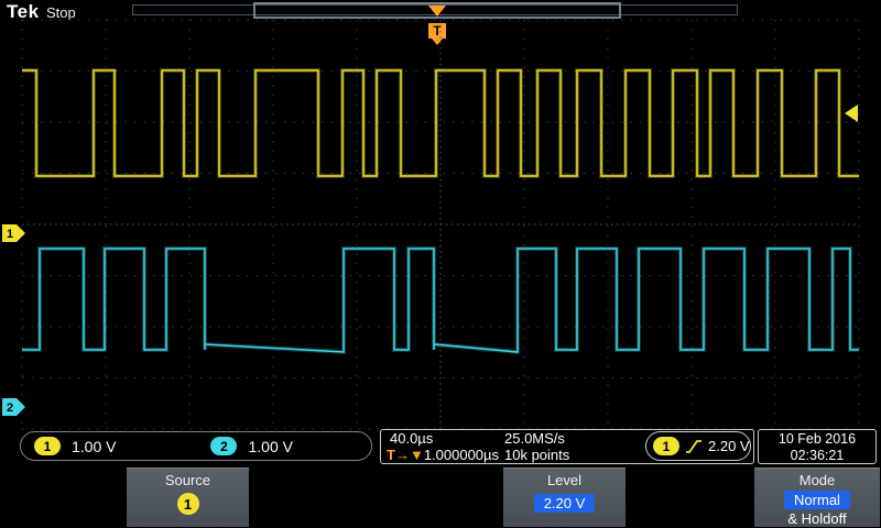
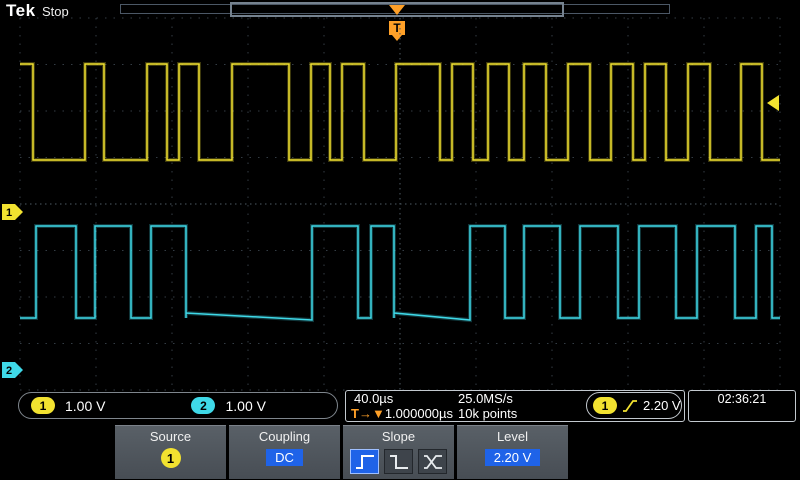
  Tek
  Stop
  T
  1
  2
  1
  1.00 V
  2
  1.00 V
  40.0µs
  25.0MS/s
  T→▼1.000000µs
  10k points
  1
  2.20 V
- 10 Feb 2016
  02:36:21
  Source
  1
+ Coupling
+ DC
+ Slope
  Level
  2.20 V
- Mode
- Normal
- & Holdoff
